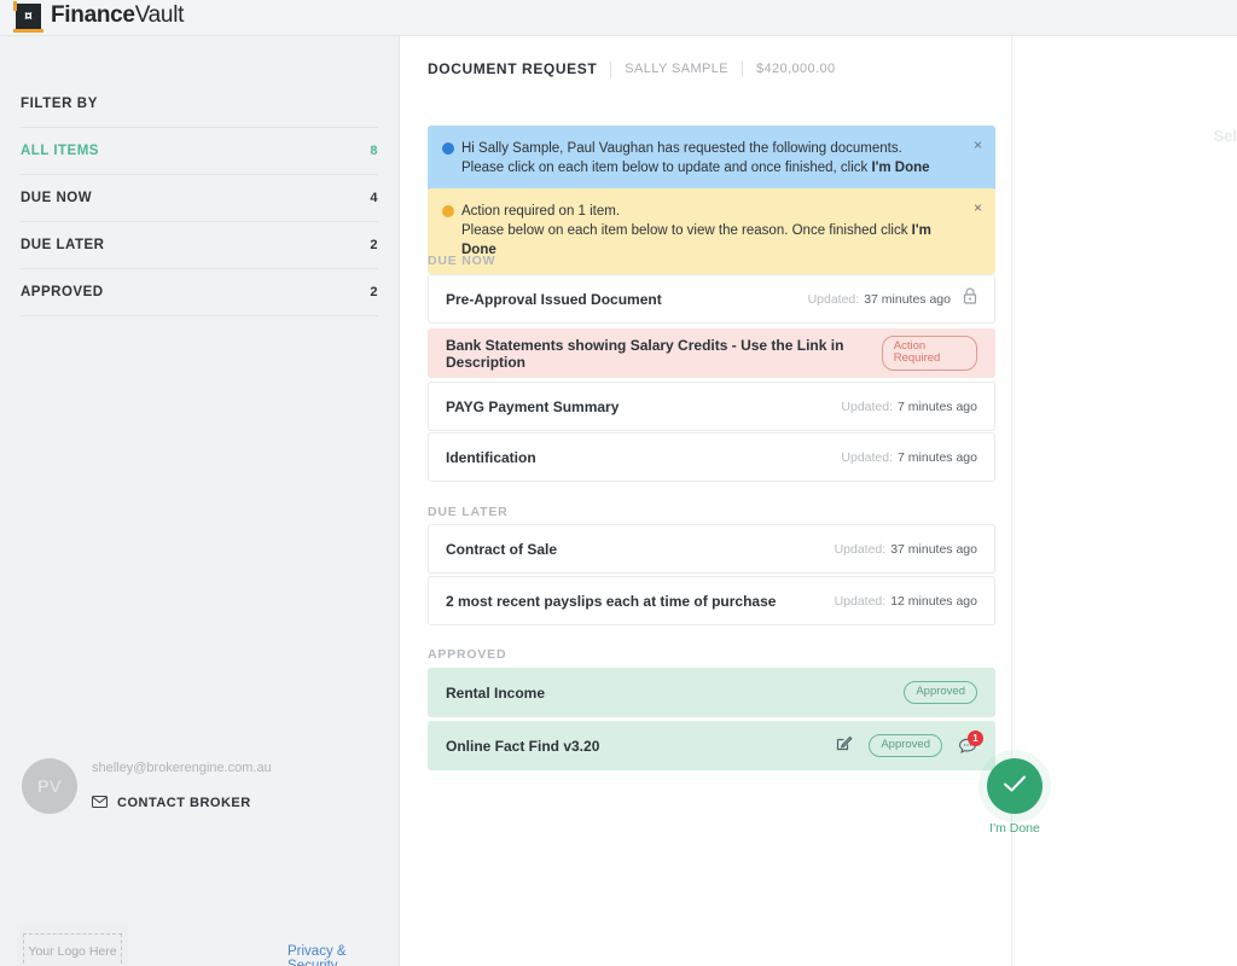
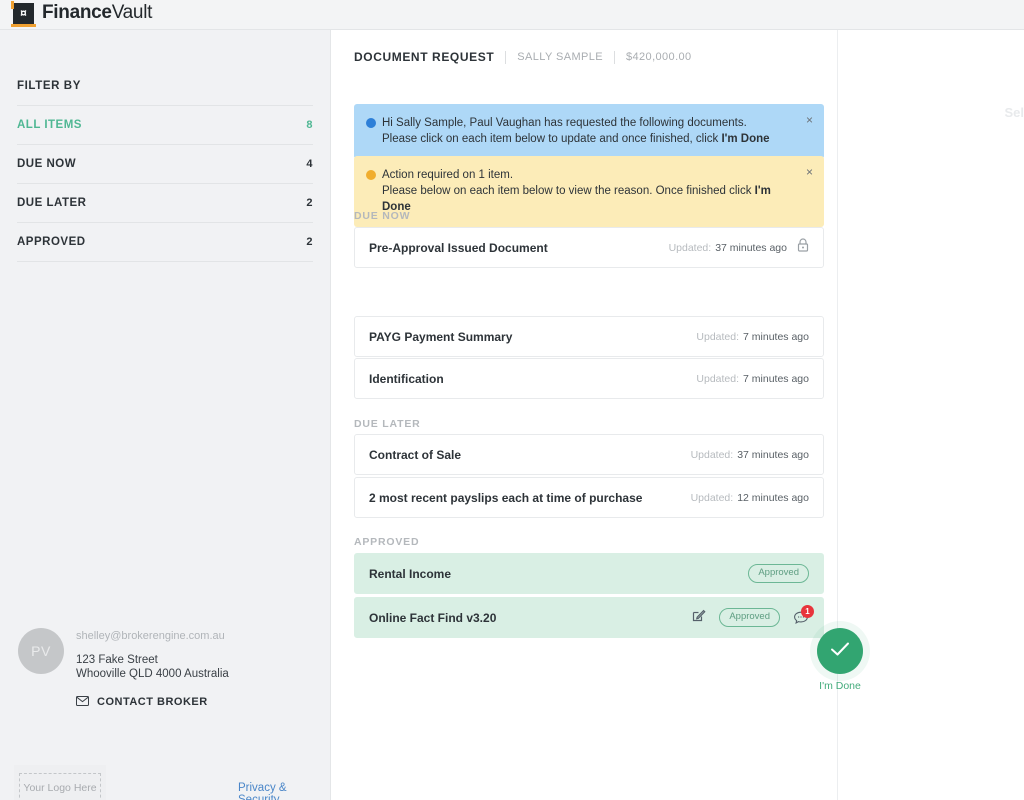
  ¤
  FinanceVault
  FILTER BY
  ALL ITEMS
  8
  DUE NOW
  4
  DUE LATER
  2
  APPROVED
  2
  PV
  shelley@brokerengine.com.au
+ 123 Fake Street
+ Whooville QLD 4000 Australia
  CONTACT BROKER
  Your Logo Here
  DOCUMENT REQUEST
  SALLY SAMPLE
  $420,000.00
  ×
  Hi Sally Sample, Paul Vaughan has requested the following documents.
  Please click on each item below to update and once finished, click I'm Done
  ×
  Action required on 1 item.
  Please below on each item below to view the reason. Once finished click I'm Done
  DUE NOW
  Pre-Approval Issued Document
  Updated: 37 minutes ago
- Bank Statements showing Salary Credits - Use the Link in Description
- Action Required
  PAYG Payment Summary
  Updated: 7 minutes ago
  Identification
  Updated: 7 minutes ago
  DUE LATER
  Contract of Sale
  Updated: 37 minutes ago
  2 most recent payslips each at time of purchase
  Updated: 12 minutes ago
  APPROVED
  Rental Income
  Approved
  Online Fact Find v3.20
  Approved
  1
  I'm Done
